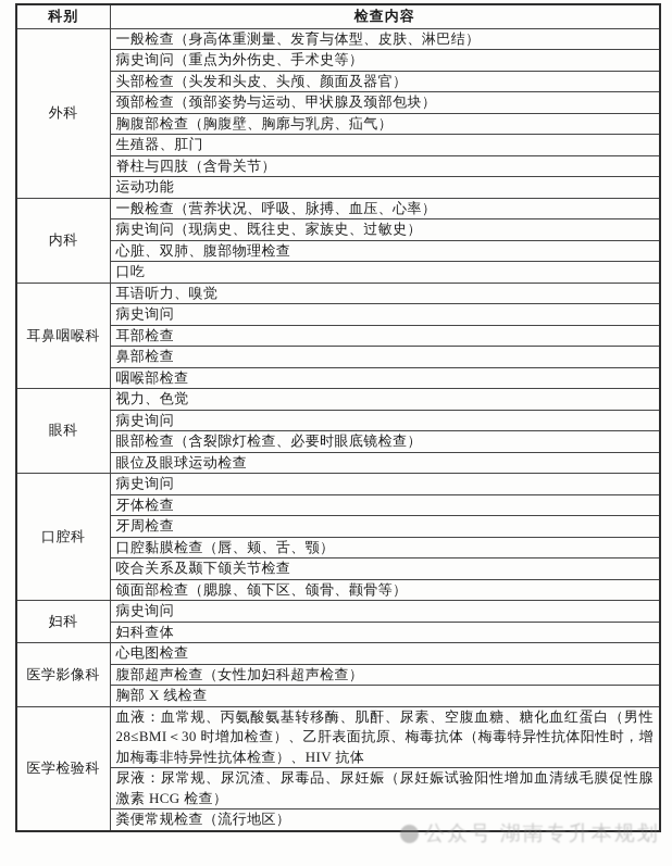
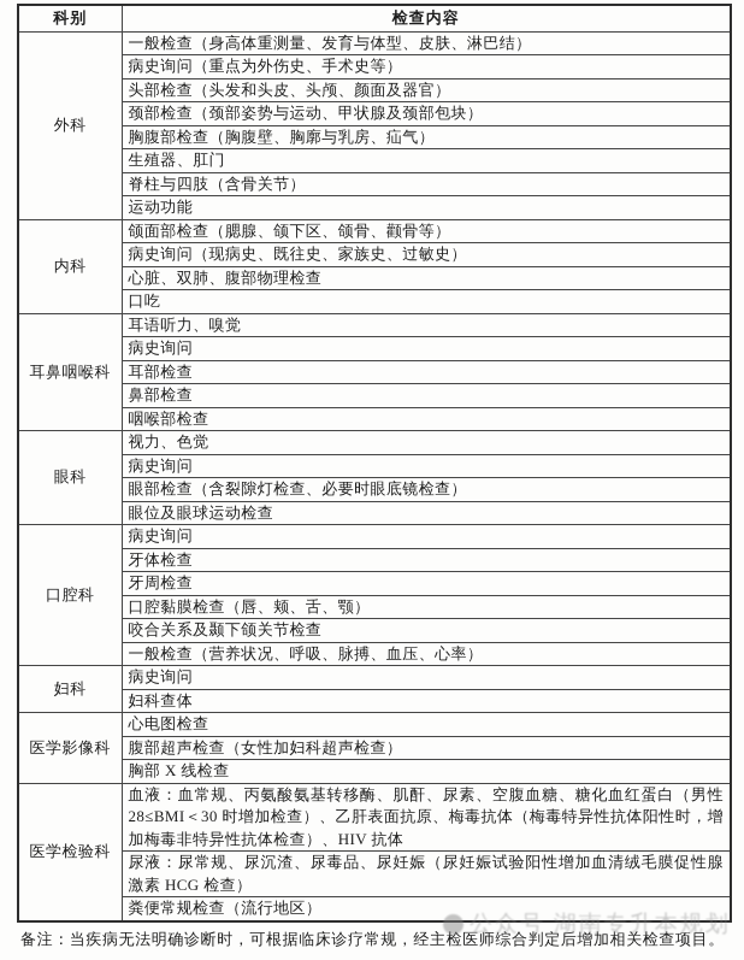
  科别	检查内容
  外科	一般检查（身高体重测量、发育与体型、皮肤、淋巴结）
  病史询问（重点为外伤史、手术史等）
  头部检查（头发和头皮、头颅、颜面及器官）
  颈部检查（颈部姿势与运动、甲状腺及颈部包块）
  胸腹部检查（胸腹壁、胸廓与乳房、疝气）
  生殖器、肛门
  脊柱与四肢（含骨关节）
  运动功能
- 内科	一般检查（营养状况、呼吸、脉搏、血压、心率）
+ 内科	颌面部检查（腮腺、颌下区、颌骨、颧骨等）
  病史询问（现病史、既往史、家族史、过敏史）
  心脏、双肺、腹部物理检查
  口吃
  耳鼻咽喉科	耳语听力、嗅觉
  病史询问
  耳部检查
  鼻部检查
  咽喉部检查
  眼科	视力、色觉
  病史询问
  眼部检查（含裂隙灯检查、必要时眼底镜检查）
  眼位及眼球运动检查
  口腔科	病史询问
  牙体检查
  牙周检查
  口腔黏膜检查（唇、颊、舌、颚）
  咬合关系及颞下颌关节检查
- 颌面部检查（腮腺、颌下区、颌骨、颧骨等）
+ 一般检查（营养状况、呼吸、脉搏、血压、心率）
  妇科	病史询问
  妇科查体
  医学影像科	心电图检查
  腹部超声检查（女性加妇科超声检查）
  胸部 X 线检查
  医学检验科	血液：血常规、丙氨酸氨基转移酶、肌酐、尿素、空腹血糖、糖化血红蛋白（男性 28≤BMI＜30 时增加检查）、乙肝表面抗原、梅毒抗体（梅毒特异性抗体阳性时，增加梅毒非特异性抗体检查）、HIV 抗体
  尿液：尿常规、尿沉渣、尿毒品、尿妊娠（尿妊娠试验阳性增加血清绒毛膜促性腺激素 HCG 检查）
  粪便常规检查（流行地区）
+ 备注：当疾病无法明确诊断时，可根据临床诊疗常规，经主检医师综合判定后增加相关检查项目。
  公众号 湖南专升本规划
